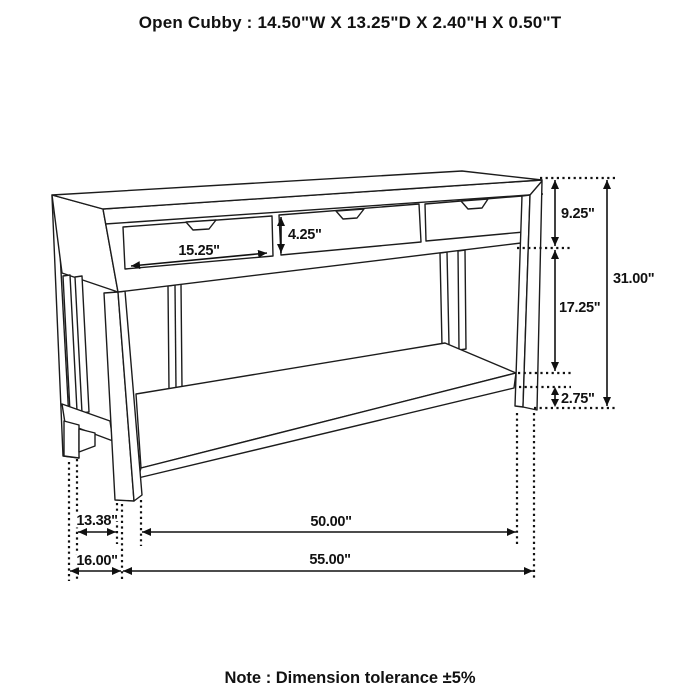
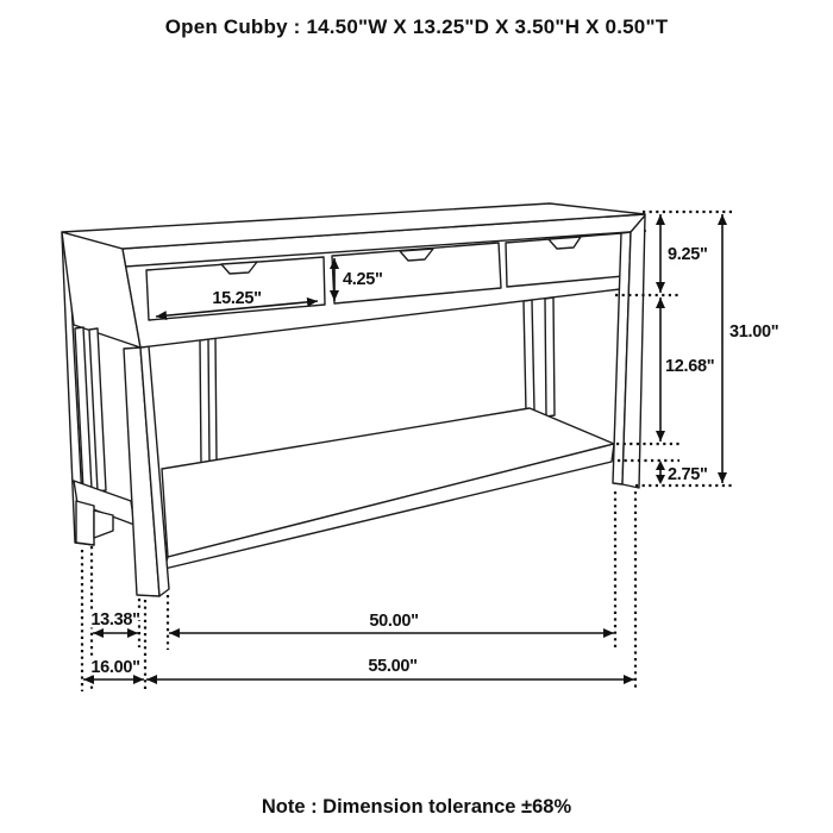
- Open Cubby : 14.50"W X 13.25"D X 2.40"H X 0.50"T
+ Open Cubby : 14.50"W X 13.25"D X 3.50"H X 0.50"T
  15.25"
  4.25"
  9.25"
- 17.25"
+ 12.68"
  2.75"
  31.00"
  13.38"
  50.00"
  16.00"
  55.00"
- Note : Dimension tolerance ±5%
+ Note : Dimension tolerance ±68%
